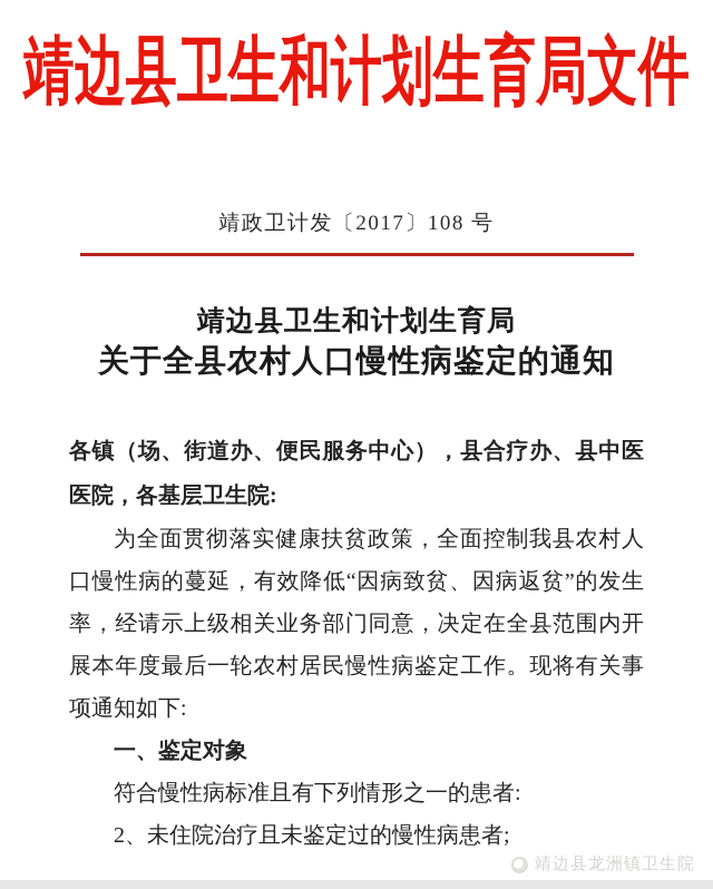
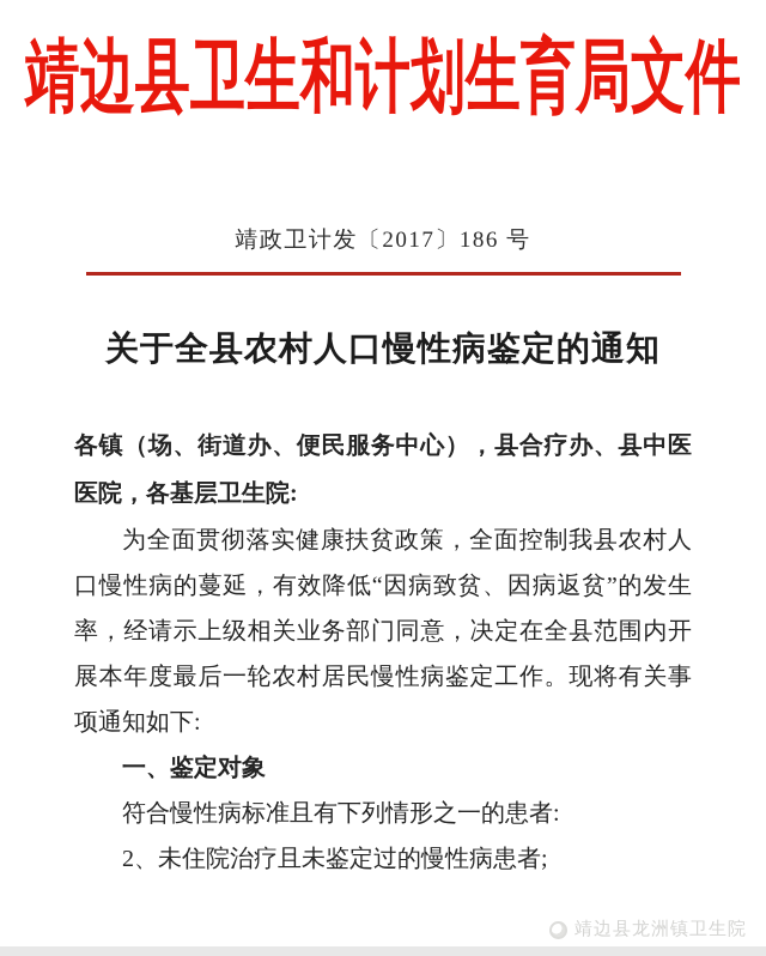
  靖边县卫生和计划生育局文件
- 靖政卫计发〔2017〕108 号
+ 靖政卫计发〔2017〕186 号
- 靖边县卫生和计划生育局
  关于全县农村人口慢性病鉴定的通知
  各镇（场、街道办、便民服务中心），县合疗办、县中医医院，各基层卫生院:
  为全面贯彻落实健康扶贫政策，全面控制我县农村人口慢性病的蔓延，有效降低“因病致贫、因病返贫”的发生率，经请示上级相关业务部门同意，决定在全县范围内开展本年度最后一轮农村居民慢性病鉴定工作。现将有关事项通知如下:
  一、鉴定对象
  符合慢性病标准且有下列情形之一的患者:
  2、未住院治疗且未鉴定过的慢性病患者;
  靖边县龙洲镇卫生院
